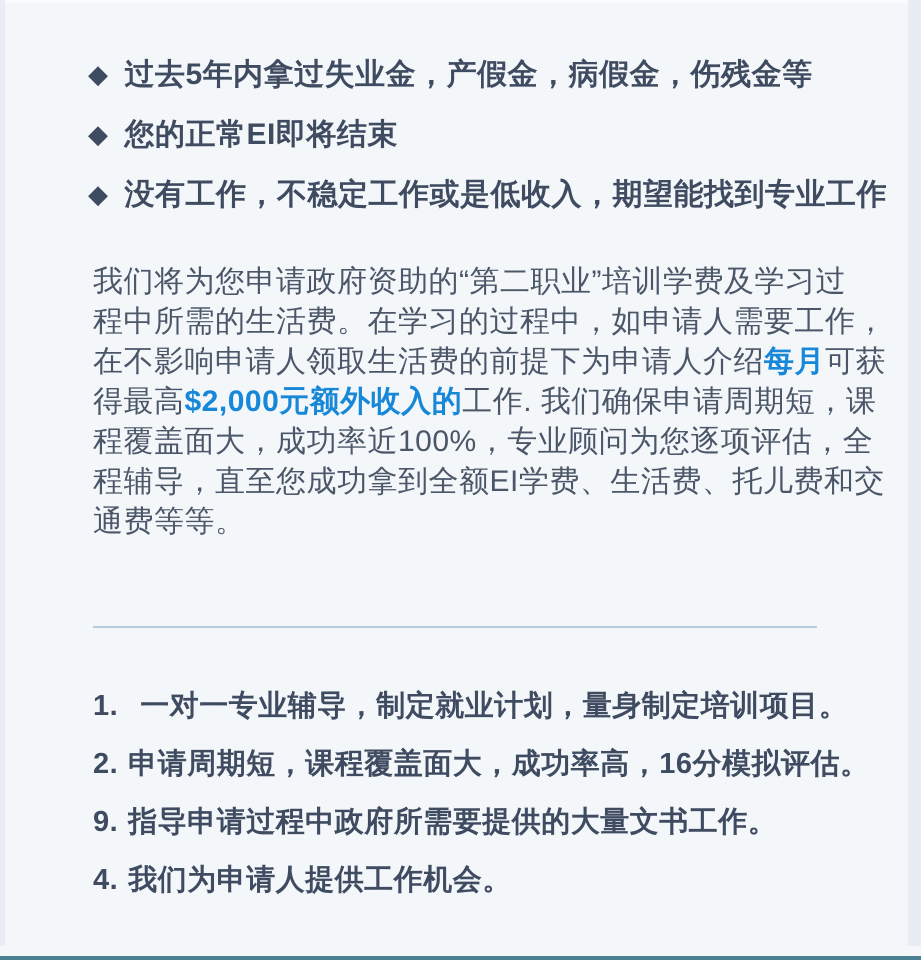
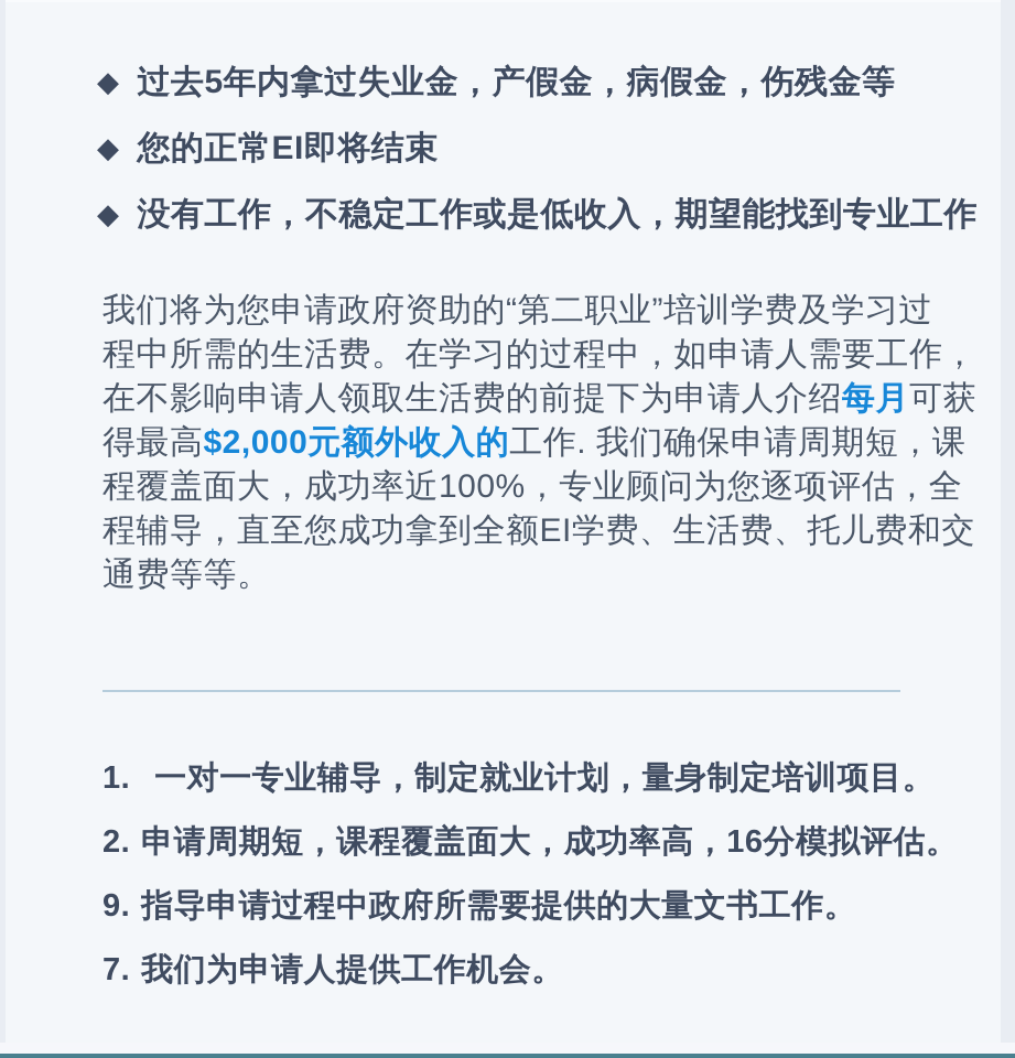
  ◆
  过去5年内拿过失业金，产假金，病假金，伤残金等
  ◆
  您的正常EI即将结束
  ◆
  没有工作，不稳定工作或是低收入，期望能找到专业工作
  我们将为您申请政府资助的“第二职业”培训学费及学习过
  程中所需的生活费。在学习的过程中，如申请人需要工作，
  在不影响申请人领取生活费的前提下为申请人介绍每月可获
  得最高$2,000元额外收入的工作. 我们确保申请周期短，课
  程覆盖面大，成功率近100%，专业顾问为您逐项评估，全
  程辅导，直至您成功拿到全额EI学费、生活费、托儿费和交
  通费等等。
  1.
  一对一专业辅导，制定就业计划，量身制定培训项目。
  2.
  申请周期短，课程覆盖面大，成功率高，16分模拟评估。
  9.
  指导申请过程中政府所需要提供的大量文书工作。
- 4.
+ 7.
  我们为申请人提供工作机会。
